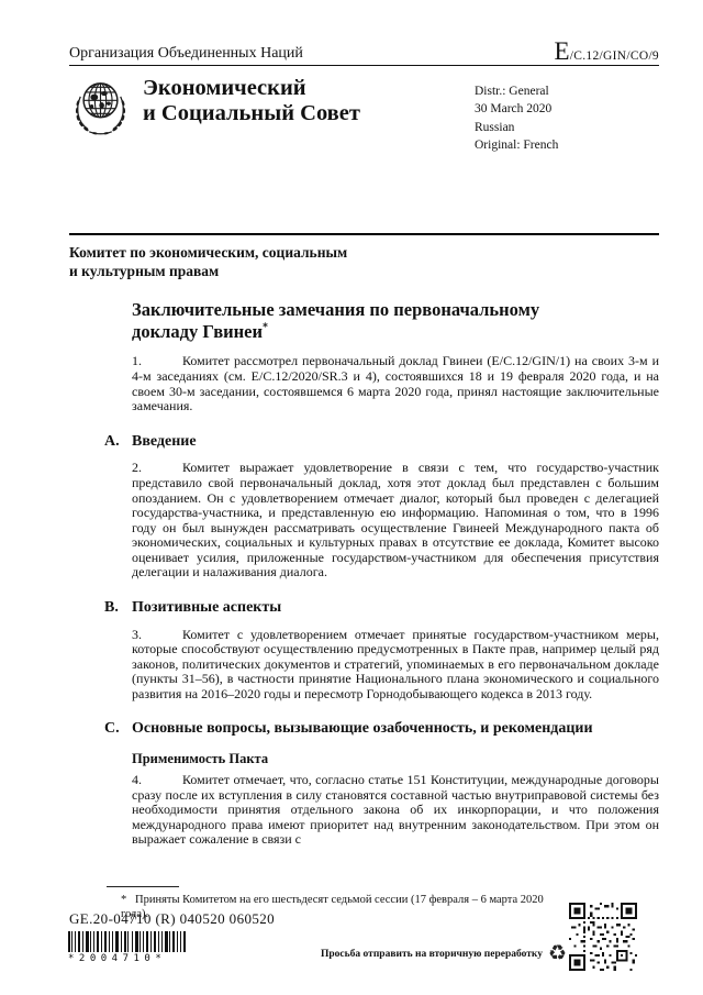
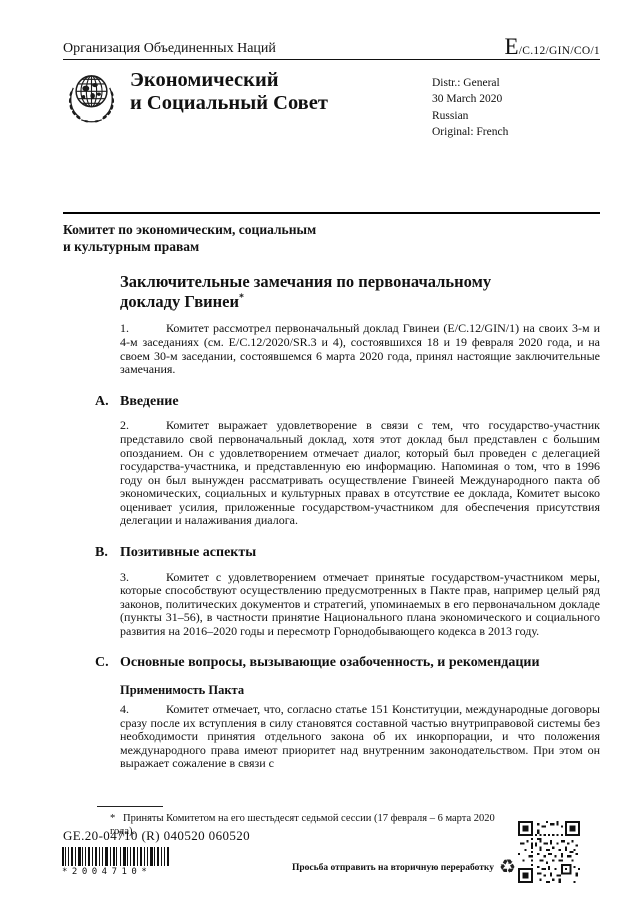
  Организация Объединенных Наций
- E/C.12/GIN/CO/9
+ E/C.12/GIN/CO/1
  Экономический
  и Социальный Совет
  Distr.: General
  30 March 2020
  Russian
  Original: French
  Комитет по экономическим, социальным
  и культурным правам
  Заключительные замечания по первоначальному докладу Гвинеи*
  1. Комитет рассмотрел первоначальный доклад Гвинеи (E/C.12/GIN/1) на своих 3-м и 4-м заседаниях (см. E/C.12/2020/SR.3 и 4), состоявшихся 18 и 19 февраля 2020 года, и на своем 30-м заседании, состоявшемся 6 марта 2020 года, принял настоящие заключительные замечания.
  A.
  Введение
  2. Комитет выражает удовлетворение в связи с тем, что государство-участник представило свой первоначальный доклад, хотя этот доклад был представлен с большим опозданием. Он с удовлетворением отмечает диалог, который был проведен с делегацией государства-участника, и представленную ею информацию. Напоминая о том, что в 1996 году он был вынужден рассматривать осуществление Гвинеей Международного пакта об экономических, социальных и культурных правах в отсутствие ее доклада, Комитет высоко оценивает усилия, приложенные государством-участником для обеспечения присутствия делегации и налаживания диалога.
  B.
  Позитивные аспекты
  3. Комитет с удовлетворением отмечает принятые государством-участником меры, которые способствуют осуществлению предусмотренных в Пакте прав, например целый ряд законов, политических документов и стратегий, упоминаемых в его первоначальном докладе (пункты 31–56), в частности принятие Национального плана экономического и социального развития на 2016–2020 годы и пересмотр Горнодобывающего кодекса в 2013 году.
  C.
  Основные вопросы, вызывающие озабоченность, и рекомендации
  Применимость Пакта
  4. Комитет отмечает, что, согласно статье 151 Конституции, международные договоры сразу после их вступления в силу становятся составной частью внутриправовой системы без необходимости принятия отдельного закона об их инкорпорации, и что положения международного права имеют приоритет над внутренним законодательством. При этом он выражает сожаление в связи с
  * Приняты Комитетом на его шестьдесят седьмой сессии (17 февраля – 6 марта 2020 года).
  GE.20-04710 (R) 040520 060520
  *2004710*
  Просьба отправить на вторичную переработку
  ♻
